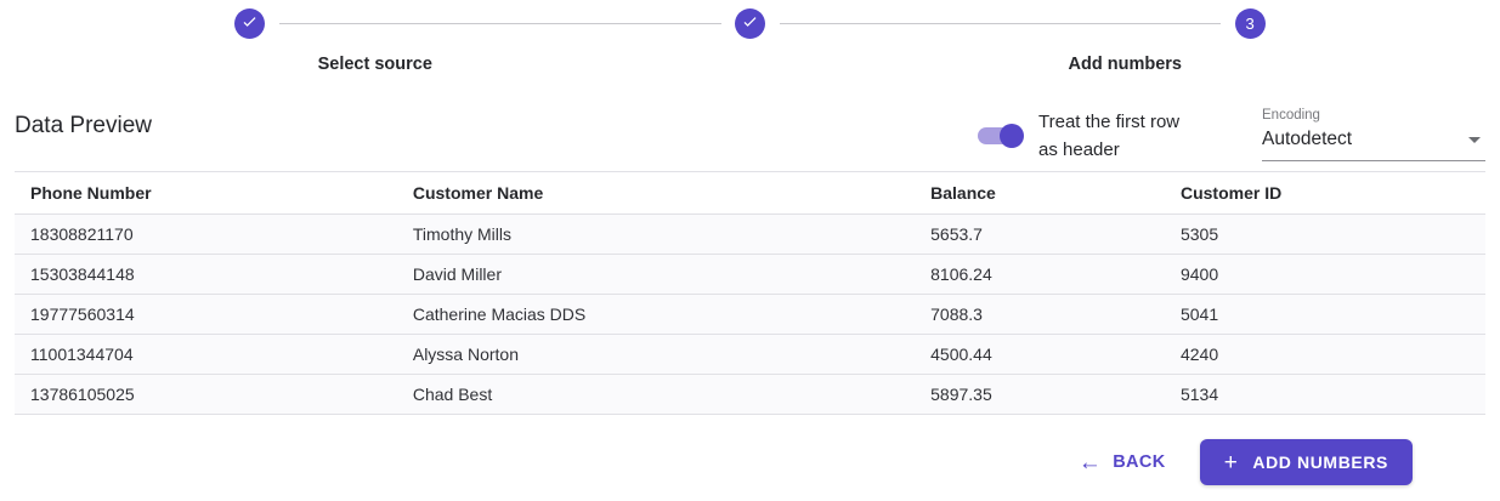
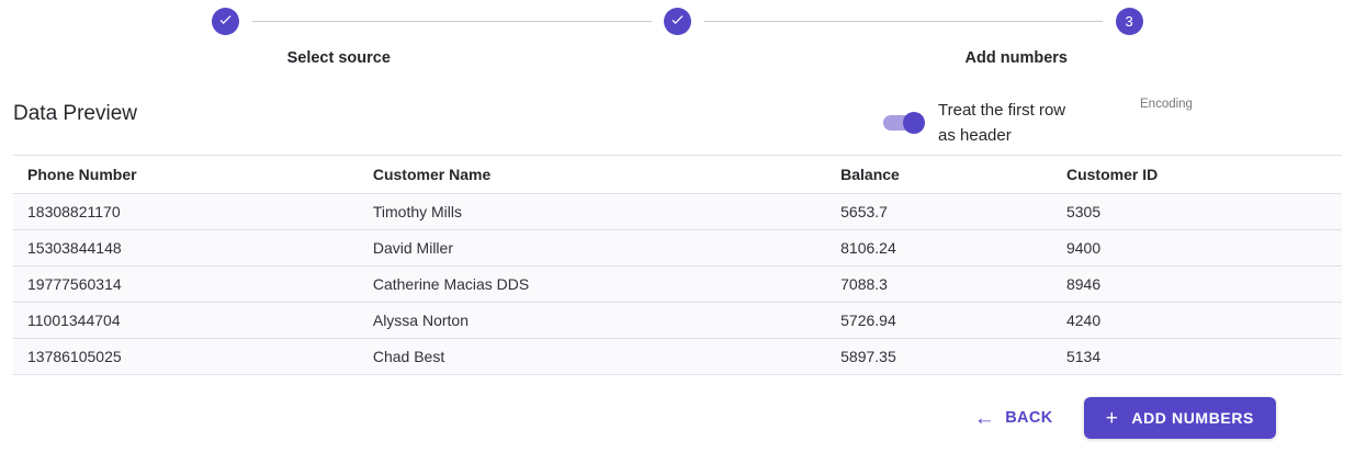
  3
  Select source
  Add numbers
  Data Preview
  Treat the first row as header
  Encoding
- Autodetect
  Phone Number	Customer Name	Balance	Customer ID
  18308821170	Timothy Mills	5653.7	5305
  15303844148	David Miller	8106.24	9400
- 19777560314	Catherine Macias DDS	7088.3	5041
+ 19777560314	Catherine Macias DDS	7088.3	8946
- 11001344704	Alyssa Norton	4500.44	4240
+ 11001344704	Alyssa Norton	5726.94	4240
  13786105025	Chad Best	5897.35	5134
  ←
  BACK
  +
  ADD NUMBERS
